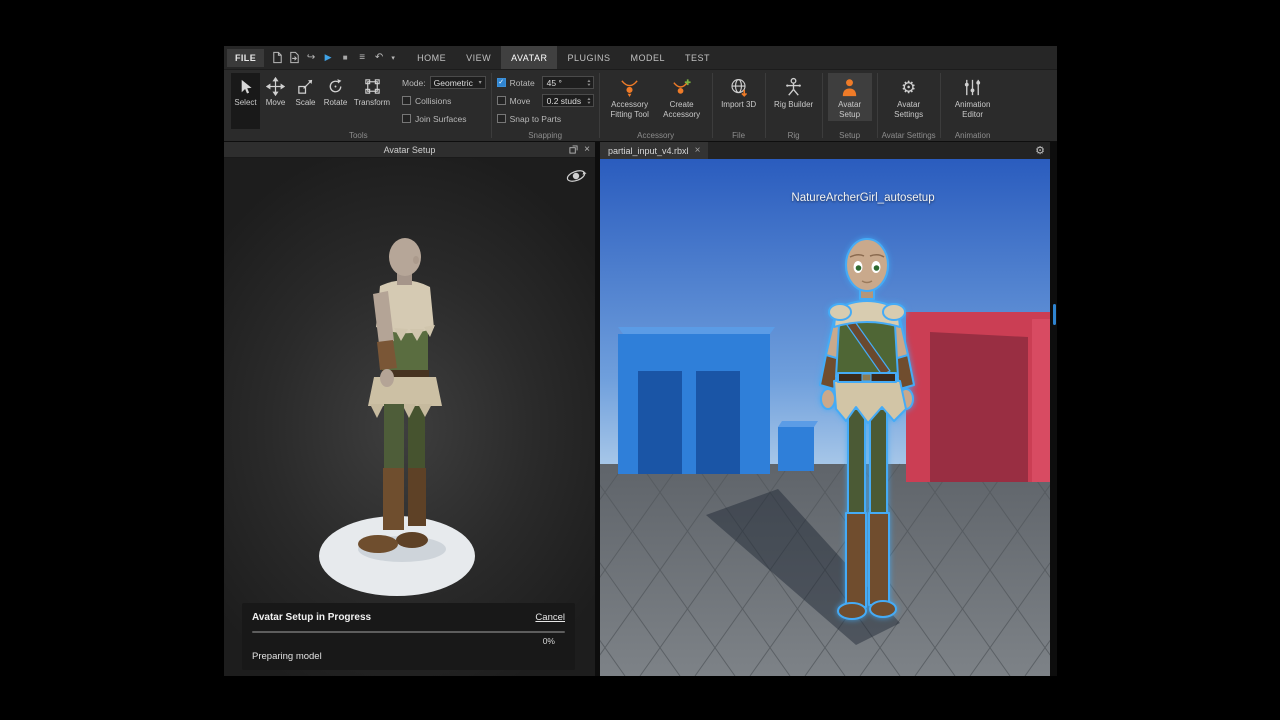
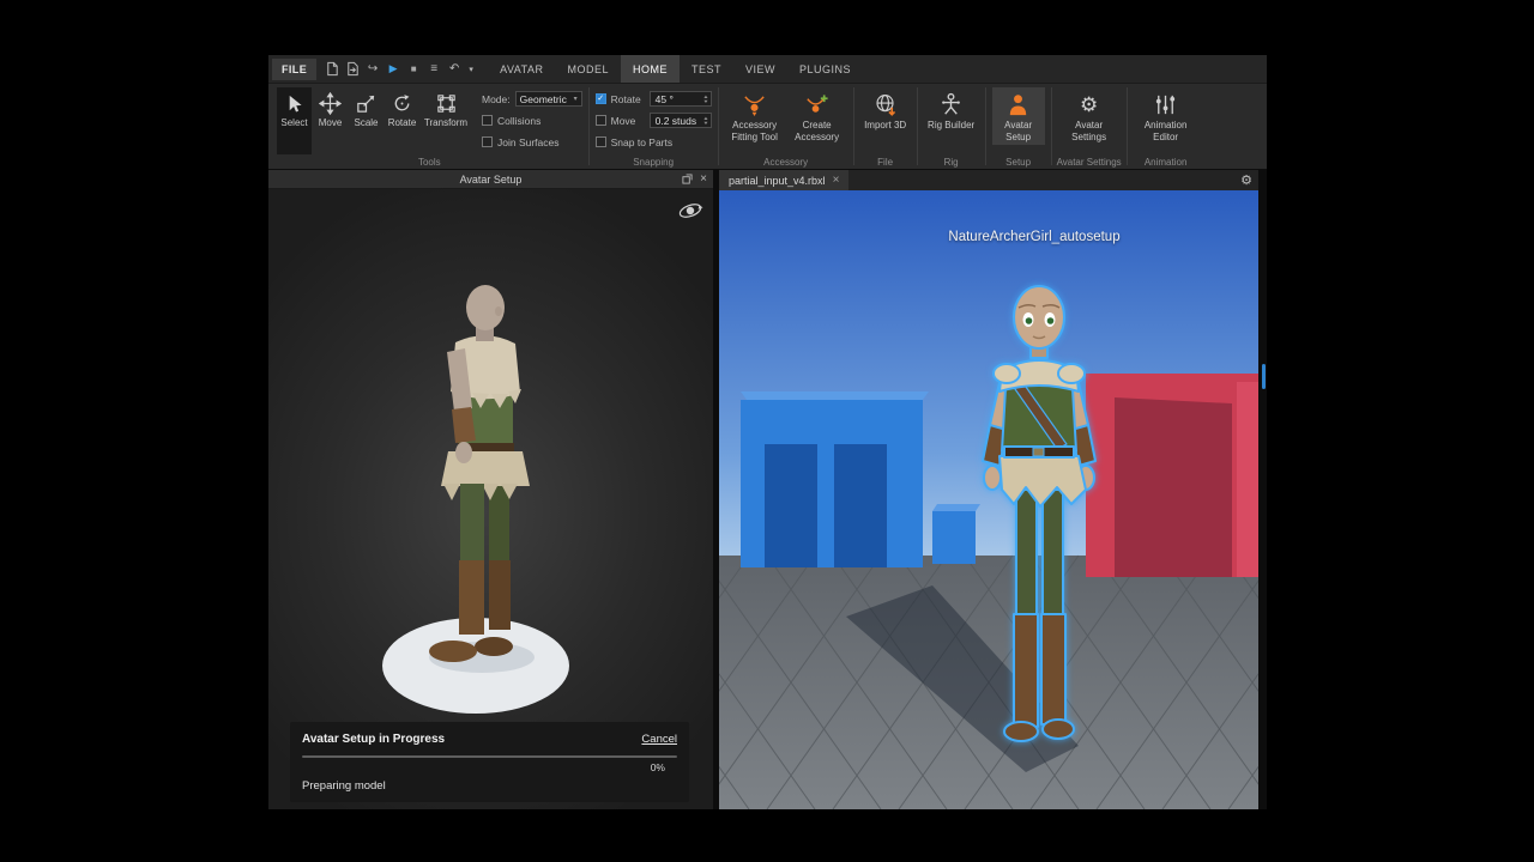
  FILE
  ↪
  ▶
  ■
  ≡
  ↶
- HOME
+ AVATAR
- VIEW
+ MODEL
- AVATAR
+ HOME
- PLUGINS
+ TEST
- MODEL
+ VIEW
- TEST
+ PLUGINS
  Select
  Move
  Scale
  Rotate
  Transform
  Mode:
  Geometric
  Collisions
  Join Surfaces
  Tools
  Rotate
  45 °
  Move
  0.2 studs
  Snap to Parts
  Snapping
  Accessory Fitting Tool
  Create Accessory
  Accessory
  Import 3D
  File
  Rig Builder
  Rig
  Avatar Setup
  Setup
  ⚙
  Avatar Settings
  Avatar Settings
  Animation Editor
  Animation
  Avatar Setup
  ×
  Avatar Setup in Progress
  Cancel
  0%
  Preparing model
  partial_input_v4.rbxl
  ×
  ⚙
  NatureArcherGirl_autosetup
